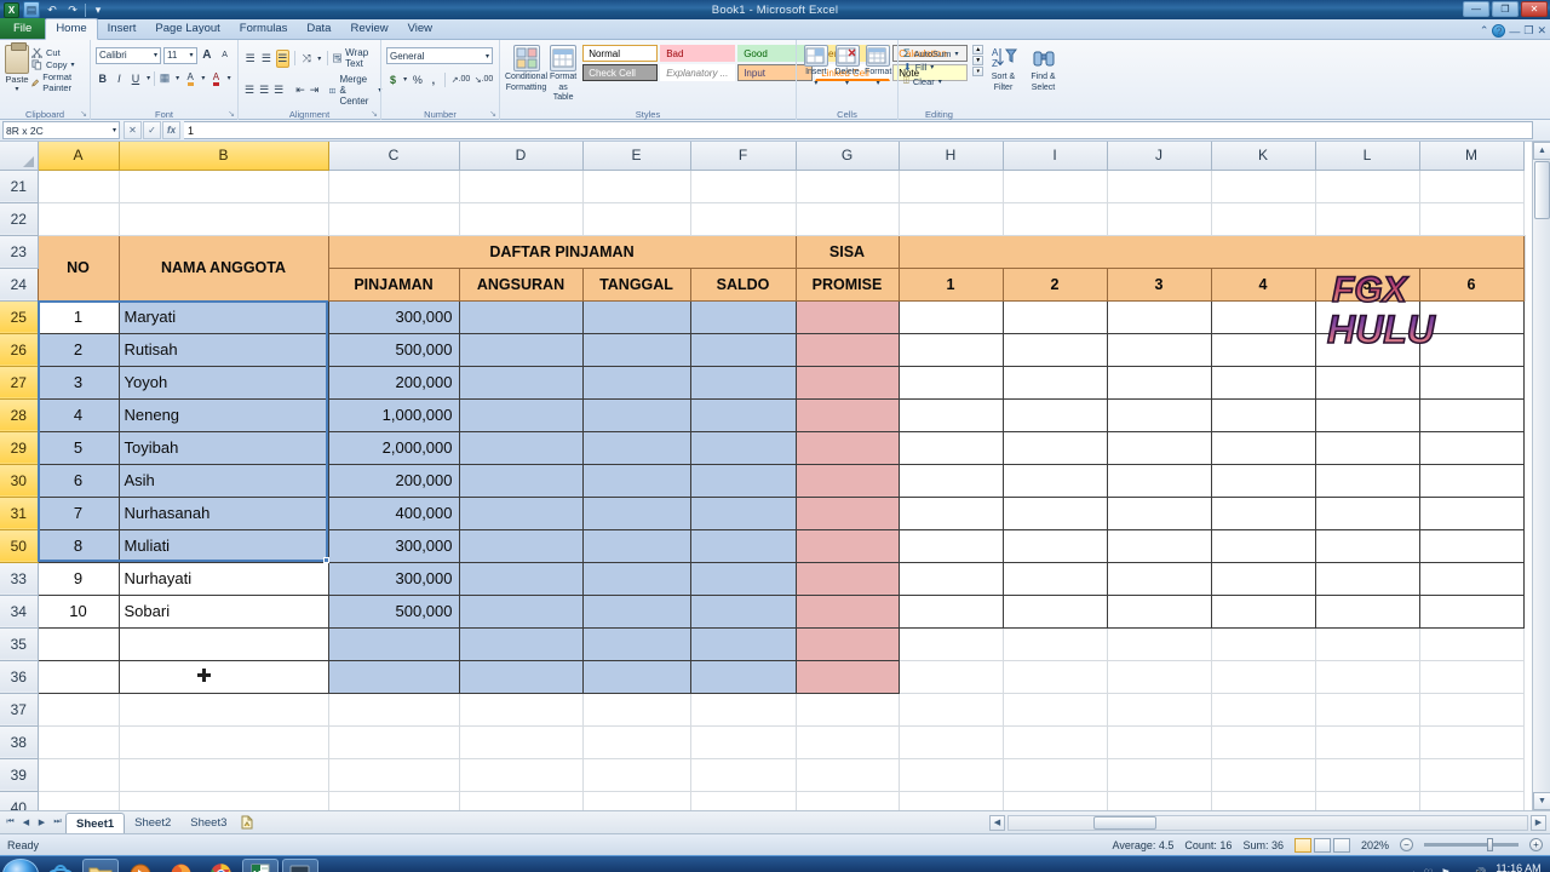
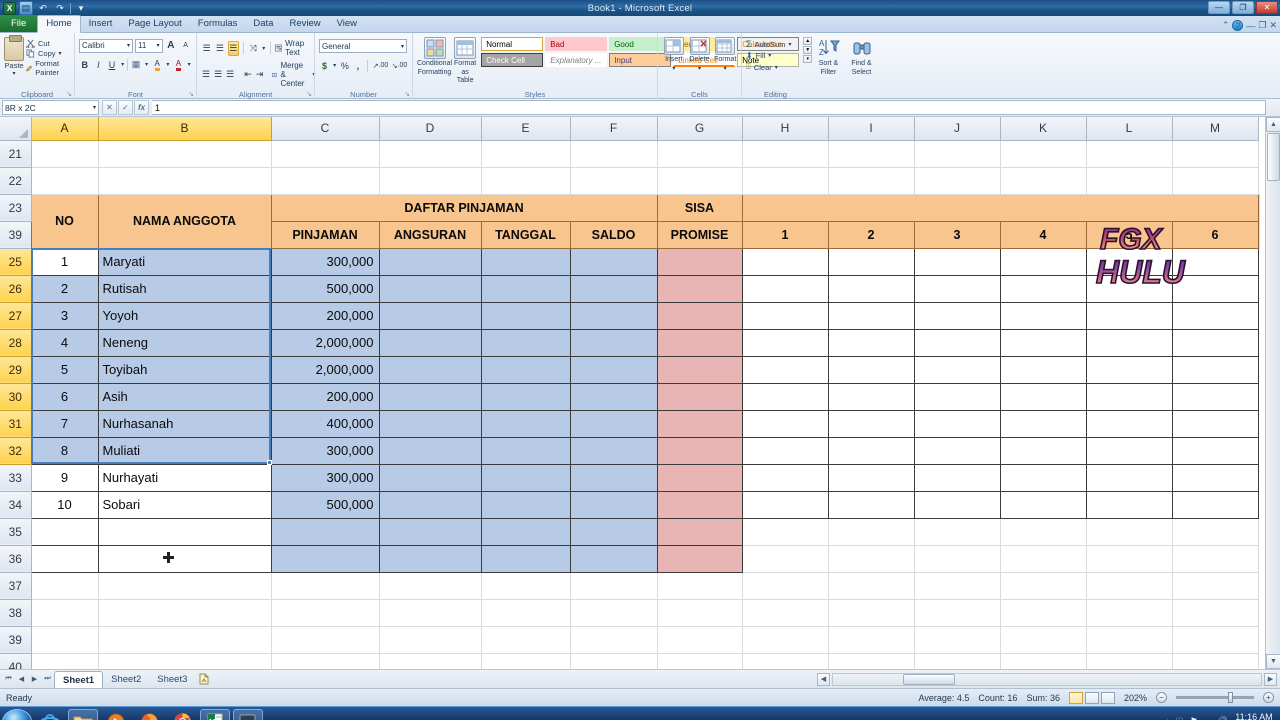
  X
  ▤
  ↶
  ↷
  ▾
  Book1 - Microsoft Excel
  —
  ❐
  ✕
  File
  Home
  Insert
  Page Layout
  Formulas
  Data
  Review
  View
  ⌃
  ?
  —
  ❐
  ✕
  Paste
  Cut
  Copy
  Format Painter
  Clipboard
  Calibri
  11
  A
  B
  I
  U
  ▦
  A
  A
  Font
  ☰
  ☰
  ☰
  ⤨
  Wrap Text
  ☰
  ☰
  ☰
  ⇤
  ⇥
  Merge & Center
  Alignment
  General
  $
  %
  ,
  Number
  Normal
  Bad
  Good
  Calculation
  Check Cell
  Explanatory ...
  Input
  Linked Cell
  Note
  Styles
  Cells
  Σ
  AutoSum
  ⬇
  Fill
  ⍐
  Clear
  Editing
  A
  Z
  8R x 2C
  ✕
  ✓
  fx
  1
  	A	B	C	D	E	F	G	H	I	J	K	L	M
  21
  22
  23	NO	NAMA ANGGOTA	DAFTAR PINJAMAN	SISA
- 24	PINJAMAN	ANGSURAN	TANGGAL	SALDO	PROMISE	1	2	3	4	5	6
+ 39	PINJAMAN	ANGSURAN	TANGGAL	SALDO	PROMISE	1	2	3	4	5	6
  25	1	Maryati	300,000
  26	2	Rutisah	500,000
  27	3	Yoyoh	200,000
- 28	4	Neneng	1,000,000
+ 28	4	Neneng	2,000,000
  29	5	Toyibah	2,000,000
  30	6	Asih	200,000
  31	7	Nurhasanah	400,000
- 50	8	Muliati	300,000
+ 32	8	Muliati	300,000
  33	9	Nurhayati	300,000
  34	10	Sobari	500,000
  35
  36
  37
  38
  39
  40
  FGX
  HULU
  Sheet1
  Sheet2
  Sheet3
  Ready
  Average: 4.5
  Count: 16
  Sum: 36
  202%
  −
  +
  11:16 AM
